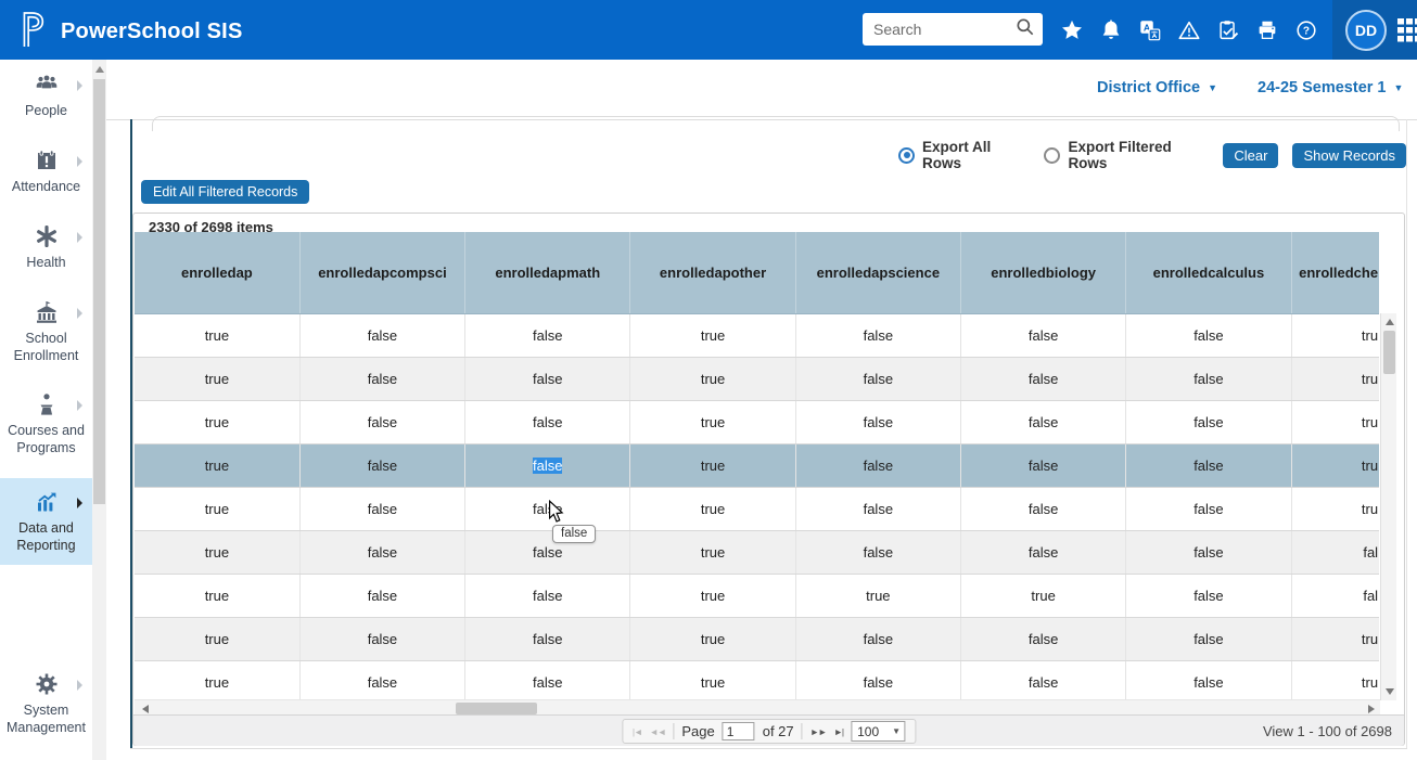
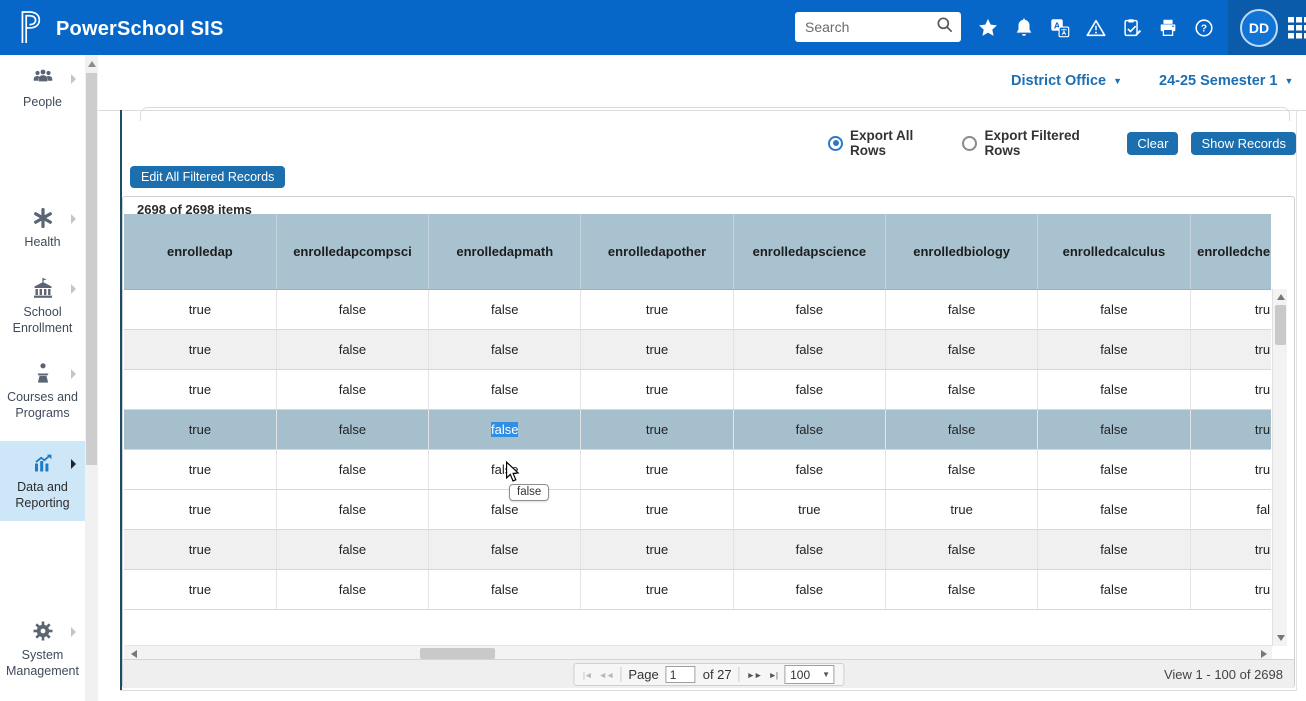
  PowerSchool SIS
  Search
  A
  ?
  DD
  People
- Attendance
  Health
  School Enrollment
  Courses and Programs
  Data and Reporting
  System Management
  District Office ▼
  24-25 Semester 1 ▼
  Export All Rows
  Export Filtered Rows
  Clear
  Show Records
  Edit All Filtered Records
- 2330 of 2698 items
+ 2698 of 2698 items
  enrolledap	enrolledapcompsci	enrolledapmath	enrolledapother	enrolledapscience	enrolledbiology	enrolledcalculus	enrolledche
  true	false	false	true	false	false	false	tru
  true	false	false	true	false	false	false	tru
  true	false	false	true	false	false	false	tru
  true	false	false	true	false	false	false	tru
  true	false	fale	true	false	false	false	tru
- true	false	false	true	false	false	false	fal
  true	false	false	true	true	true	false	fal
  true	false	false	true	false	false	false	tru
  true	false	false	true	false	false	false	tru
  |◄
  ◄◄
  Page
  1
  of 27
  ►►
  ►|
  100
  ▼
  View 1 - 100 of 2698
  false
